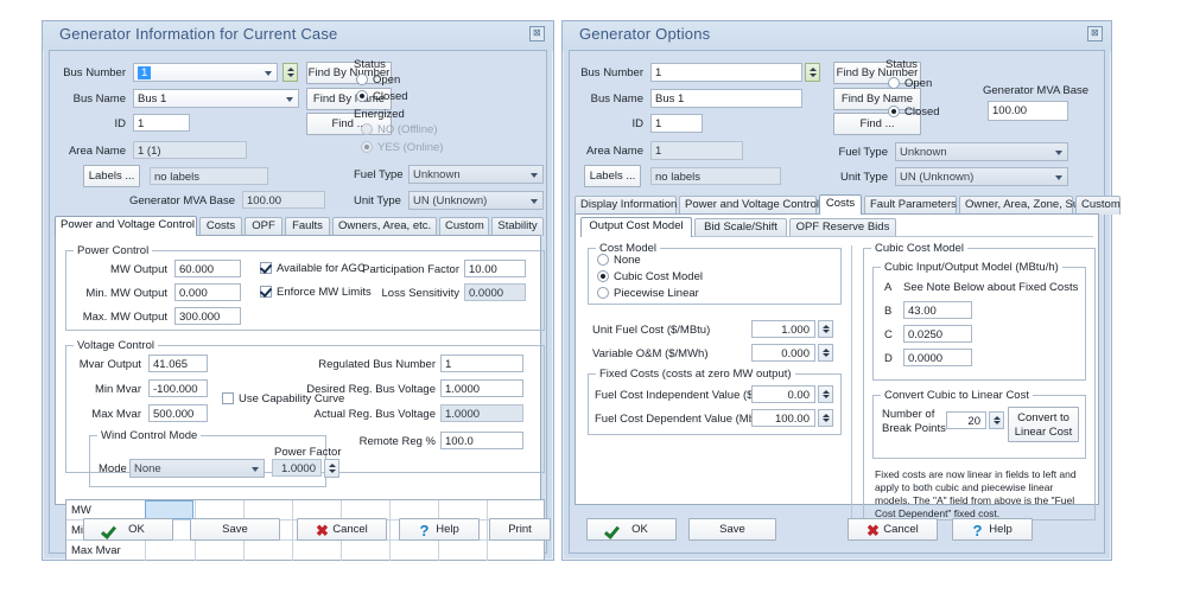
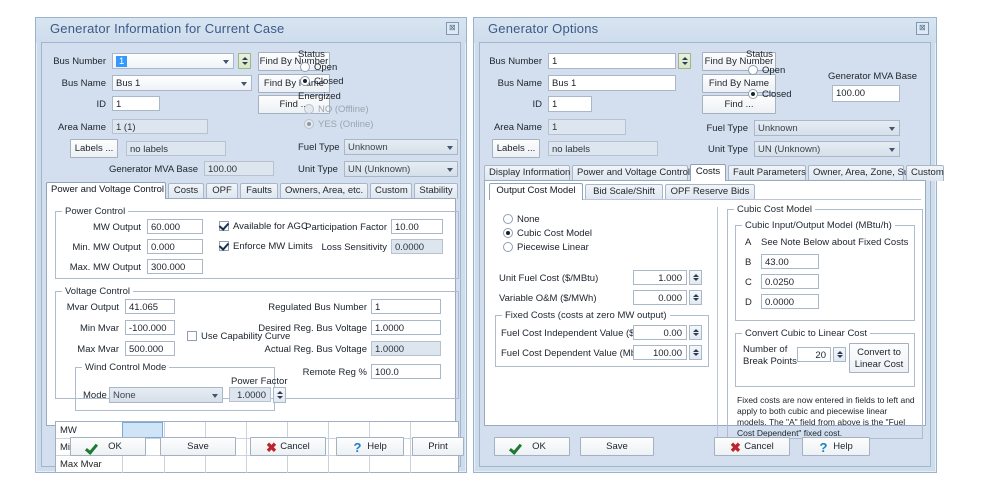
  Generator Information for Current Case
  ⊠
  Bus Number
  1
  Bus Name
  Bus 1
  ID
  1
  Find .
  Area Name
  1 (1)
  Labels ...
  no labels
  Generator MVA Base
  100.00
  Status
  Open
  Closed
  Energized
  NO (Offline)
  YES (Online)
  Fuel Type
  Unknown
  Unit Type
  UN (Unknown)
  Power and Voltage Control
  Costs
  OPF
  Faults
  Owners, Area, etc.
  Custom
  Stability
  Power Control
  MW Output
  60.000
  Min. MW Output
  0.000
  Max. MW Output
  300.000
  Available for AGC
  Enforce MW Limits
  Participation Factor
  10.00
  Loss Sensitivity
  0.0000
  Voltage Control
  Mvar Output
  41.065
  Min Mvar
  -100.000
  Max Mvar
  500.000
  Use Capability Curve
  Regulated Bus Number
  1
  Desired Reg. Bus Voltage
  1.0000
  Actual Reg. Bus Voltage
  1.0000
  Remote Reg %
  100.0
  Wind Control Mode
  Mode
  None
  Power Factor
  1.0000
  MW
  Max Mvar
  OK
  Save
  ✖
  Cancel
  ?
  Help
  Print
  Generator Options
  ⊠
  Bus Number
  1
  Find By Number
  Bus Name
  Bus 1
  Find By Name
  ID
  1
  Find ...
  Area Name
  1
  Labels ...
  no labels
  Status
  Open
  Closed
  Generator MVA Base
  100.00
  Fuel Type
  Unknown
  Unit Type
  UN (Unknown)
  Display Information
  Power and Voltage Control
  Costs
  Fault Parameters
  Owner, Area, Zone, S
  Custom
  Output Cost Model
  Bid Scale/Shift
  OPF Reserve Bids
- Cost Model
  None
  Cubic Cost Model
  Piecewise Linear
  Unit Fuel Cost ($/MBtu)
  1.000
  Variable O&M ($/MWh)
  0.000
  Fixed Costs (costs at zero MW output)
  Fuel Cost Independent Value ($
  0.00
  Fuel Cost Dependent Value (M
  100.00
  Cubic Cost Model
  Cubic Input/Output Model (MBtu/h)
  A
  See Note Below about Fixed Costs
  B
  43.00
  C
  0.0250
  D
  0.0000
  Convert Cubic to Linear Cost
  Number of
  Break Points
  20
  Convert to
  Linear Cost
- Fixed costs are now linear in fields to left and apply to both cubic and piecewise linear models. The "A" field from above is the "Fuel Cost Dependent" fixed cost.
+ Fixed costs are now entered in fields to left and apply to both cubic and piecewise linear models. The "A" field from above is the "Fuel Cost Dependent" fixed cost.
  OK
  Save
  ✖
  Cancel
  ?
  Help
